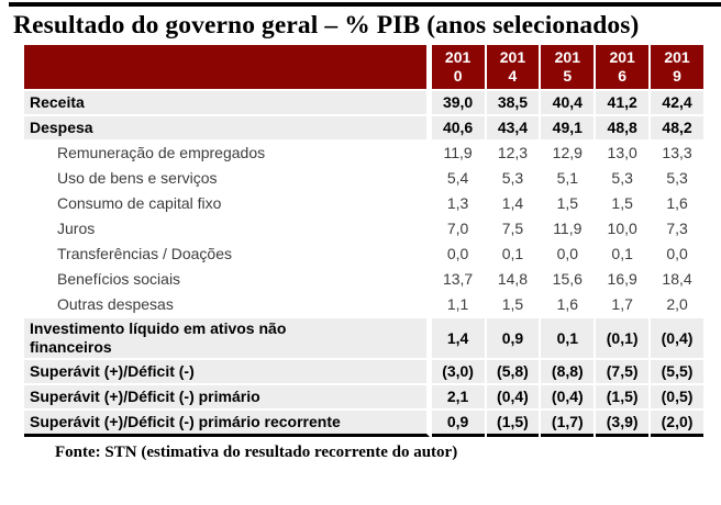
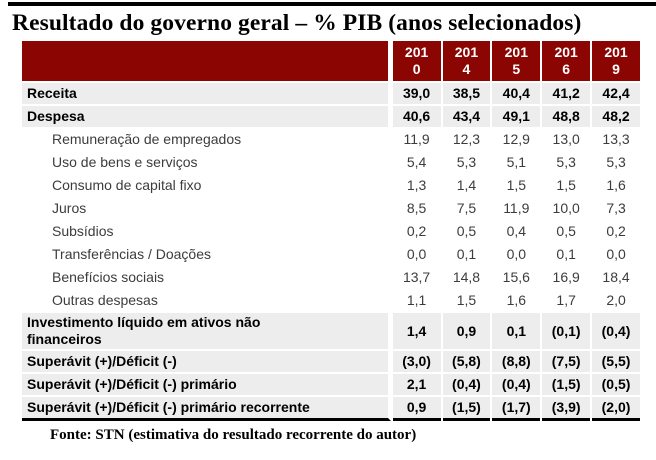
  Resultado do governo geral – % PIB (anos selecionados)
  	2010	2014	2015	2016	2019
  Receita	39,0	38,5	40,4	41,2	42,4
  Despesa	40,6	43,4	49,1	48,8	48,2
  Remuneração de empregados	11,9	12,3	12,9	13,0	13,3
  Uso de bens e serviços	5,4	5,3	5,1	5,3	5,3
  Consumo de capital fixo	1,3	1,4	1,5	1,5	1,6
- Juros	7,0	7,5	11,9	10,0	7,3
+ Juros	8,5	7,5	11,9	10,0	7,3
+ Subsídios	0,2	0,5	0,4	0,5	0,2
  Transferências / Doações	0,0	0,1	0,0	0,1	0,0
  Benefícios sociais	13,7	14,8	15,6	16,9	18,4
  Outras despesas	1,1	1,5	1,6	1,7	2,0
  Investimento líquido em ativos nãofinanceiros	1,4	0,9	0,1	(0,1)	(0,4)
  Superávit (+)/Déficit (-)	(3,0)	(5,8)	(8,8)	(7,5)	(5,5)
  Superávit (+)/Déficit (-) primário	2,1	(0,4)	(0,4)	(1,5)	(0,5)
  Superávit (+)/Déficit (-) primário recorrente	0,9	(1,5)	(1,7)	(3,9)	(2,0)
  Fonte: STN (estimativa do resultado recorrente do autor)
